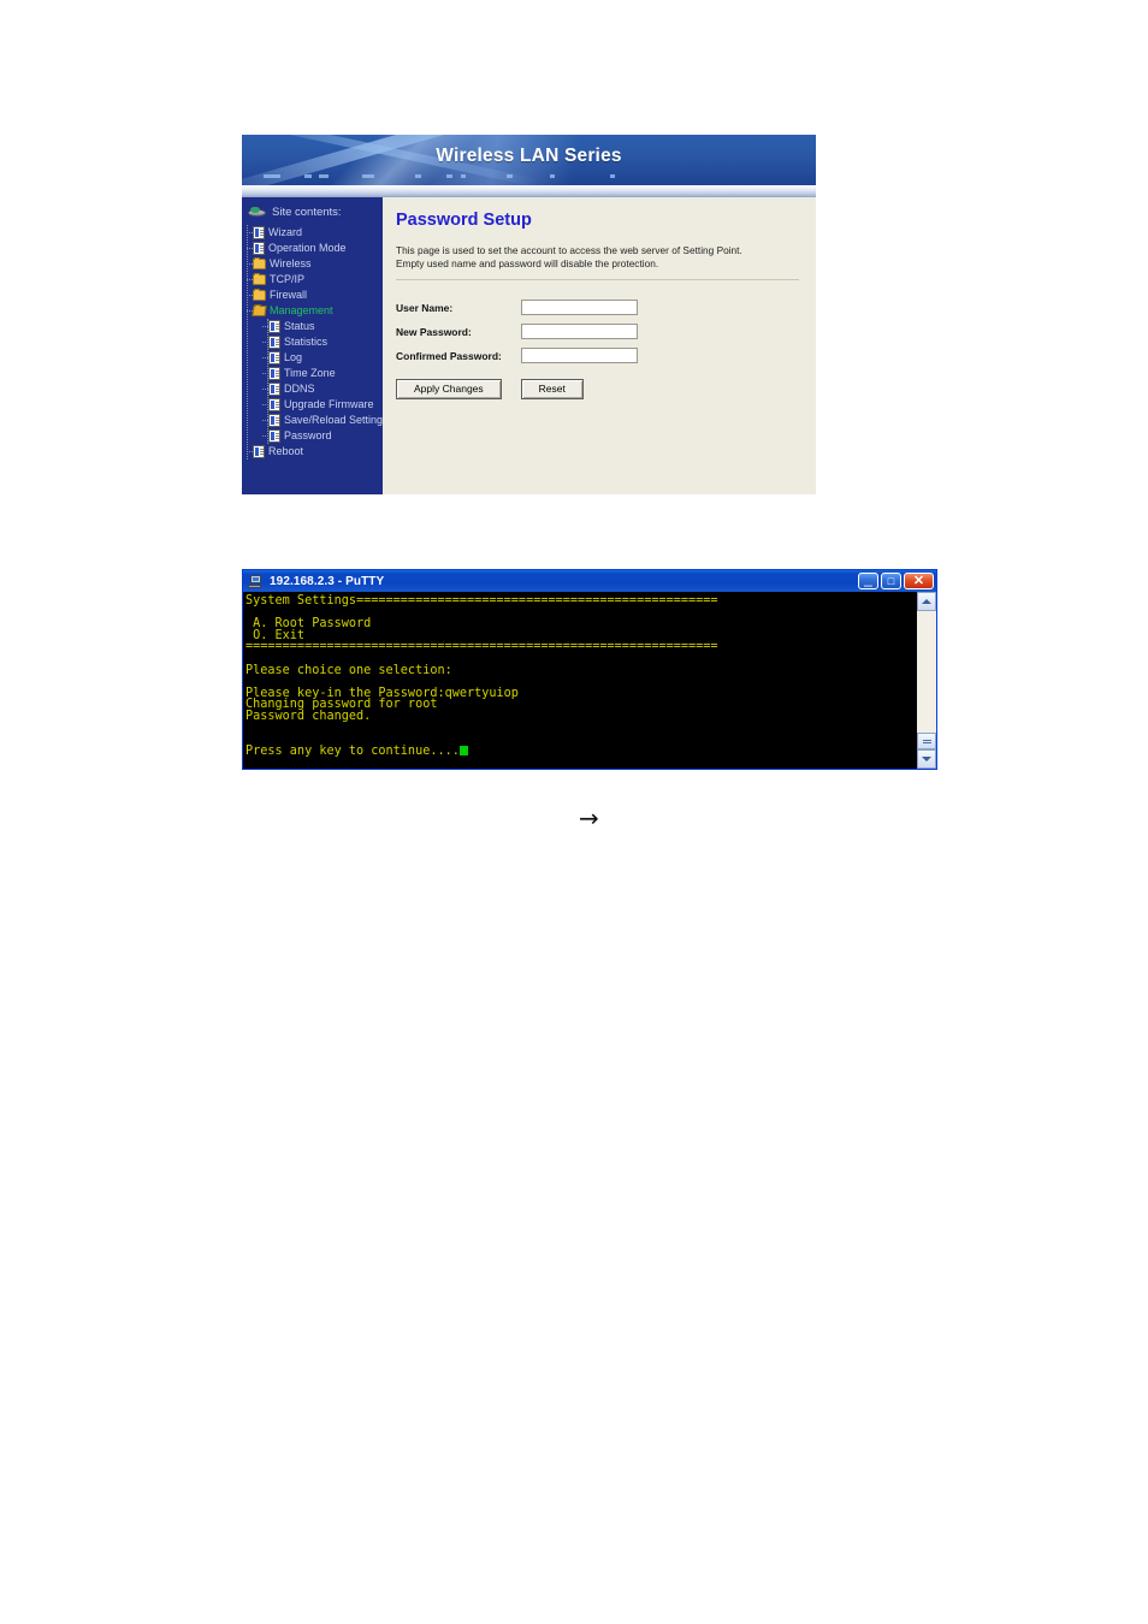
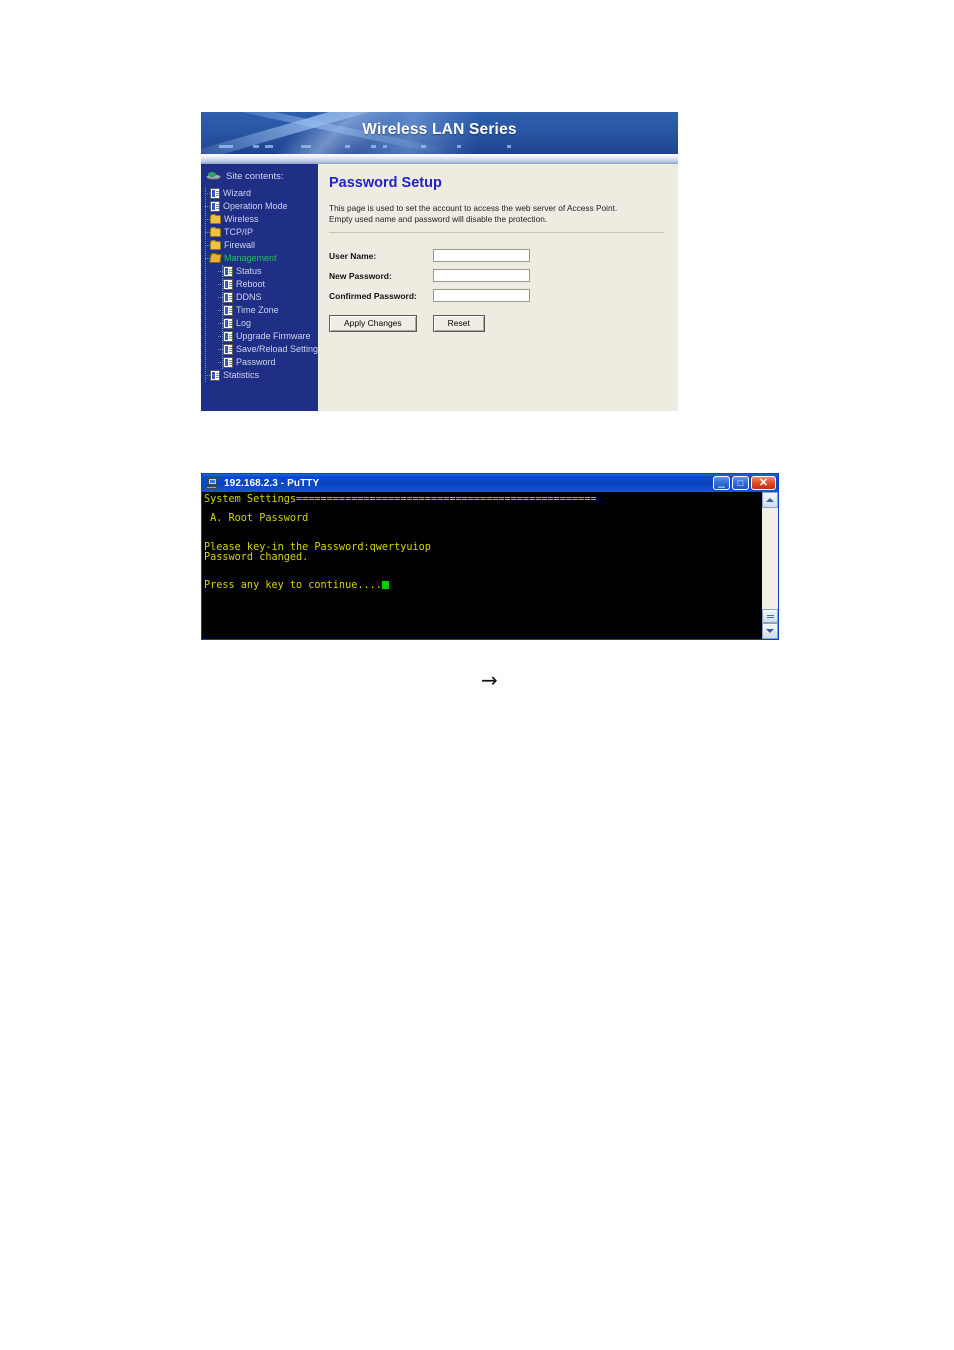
  Wireless LAN Series
  Site contents:
  Wizard
  Operation Mode
  Wireless
  TCP/IP
  Firewall
  Management
  Status
- Statistics
+ Reboot
- Log
+ DDNS
  Time Zone
- DDNS
+ Log
  Upgrade Firmware
  Save/Reload Setting
  Password
- Reboot
+ Statistics
  Password Setup
- This page is used to set the account to access the web server of Setting Point.
+ This page is used to set the account to access the web server of Access Point.
  Empty used name and password will disable the protection.
  User Name:
  New Password:
  Confirmed Password:
  Apply Changes
  Reset
  192.168.2.3 - PuTTY
  _
  □
  ✕
  System Settings=================================================
  A. Root Password
- O. Exit
- ================================================================
- Please choice one selection:
  Please key-in the Password:qwertyuiop
- Changing password for root
  Password changed.
  Press any key to continue....
  →
